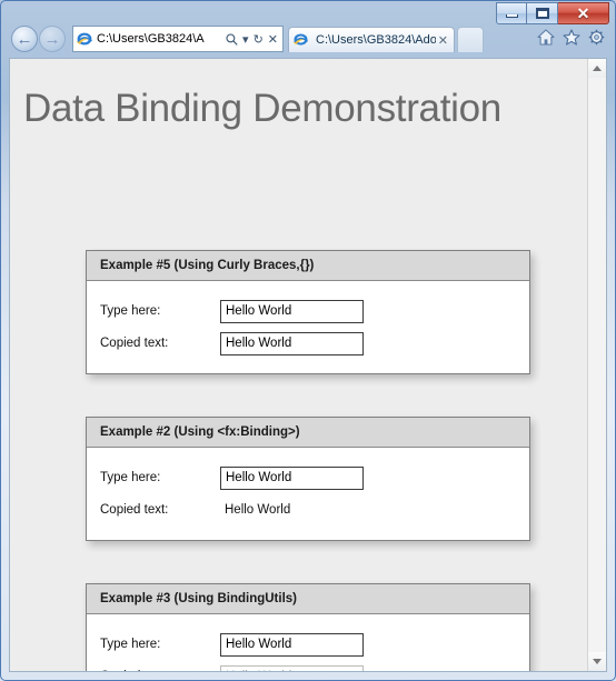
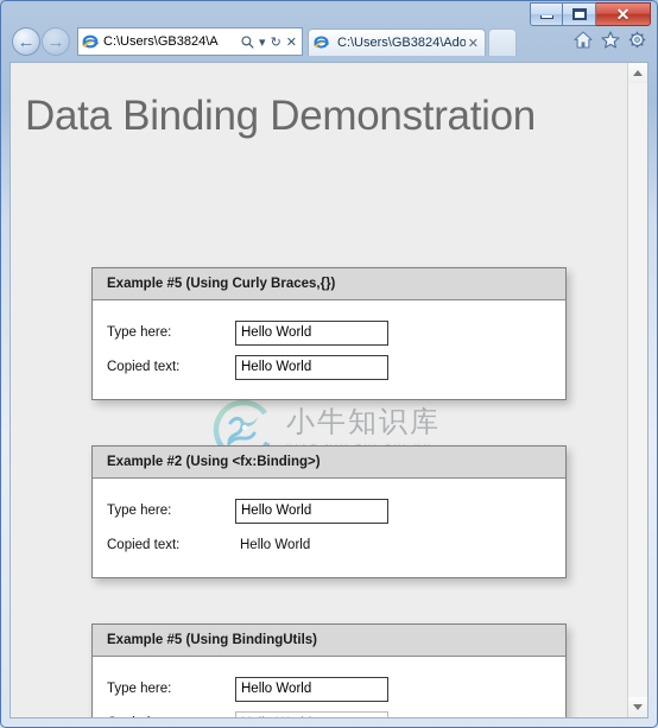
  ✕
  ←
  →
  C:\Users\GB3824\A
  ▾
  ↻
  ✕
  C:\Users\GB3824\Ado
  ✕
  Data Binding Demonstration
+ 小牛知识库
  Example #5 (Using Curly Braces,{})
  Type here:
  Hello World
  Copied text:
  Hello World
  Example #2 (Using <fx:Binding>)
  Type here:
  Hello World
  Copied text:
  Hello World
- Example #3 (Using BindingUtils)
+ Example #5 (Using BindingUtils)
  Type here:
  Hello World
